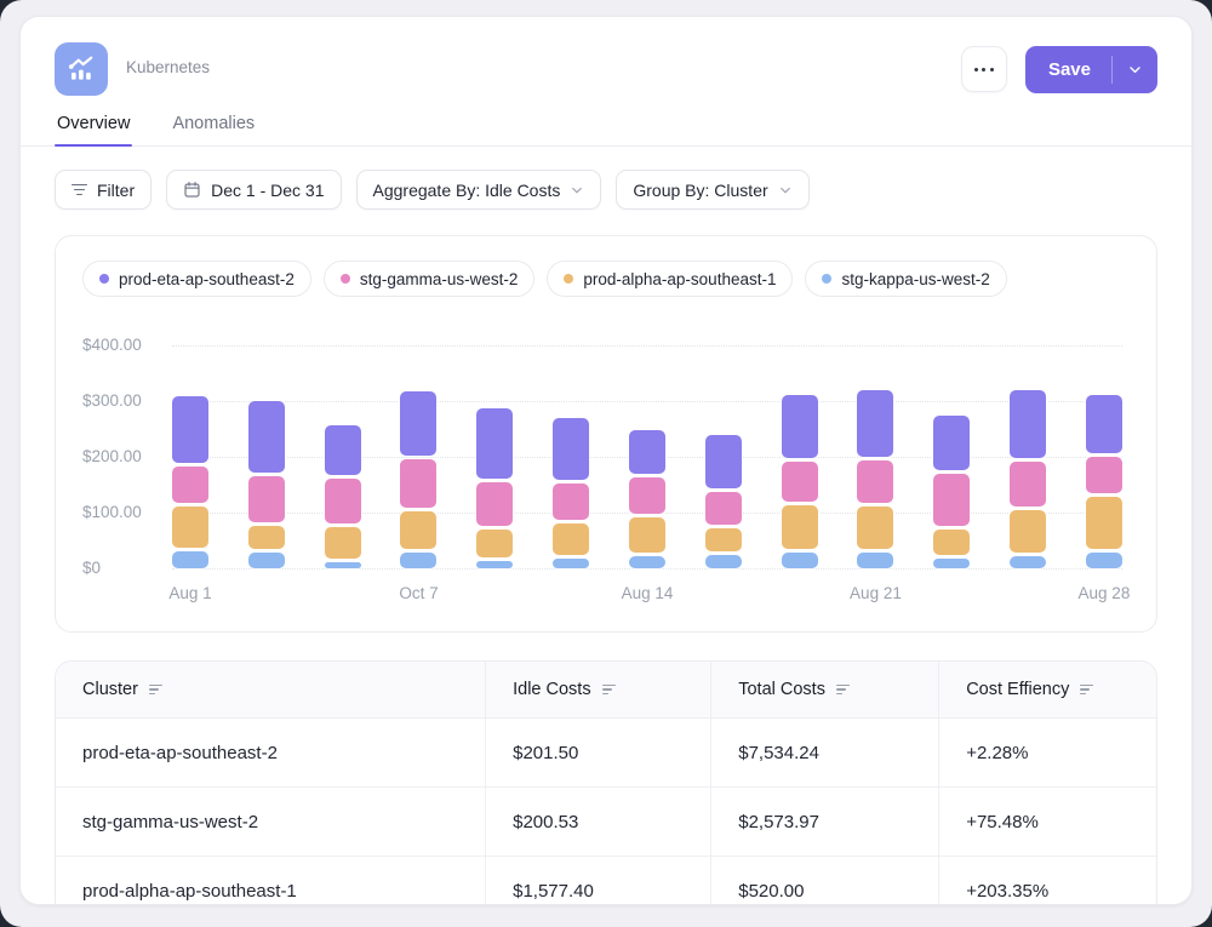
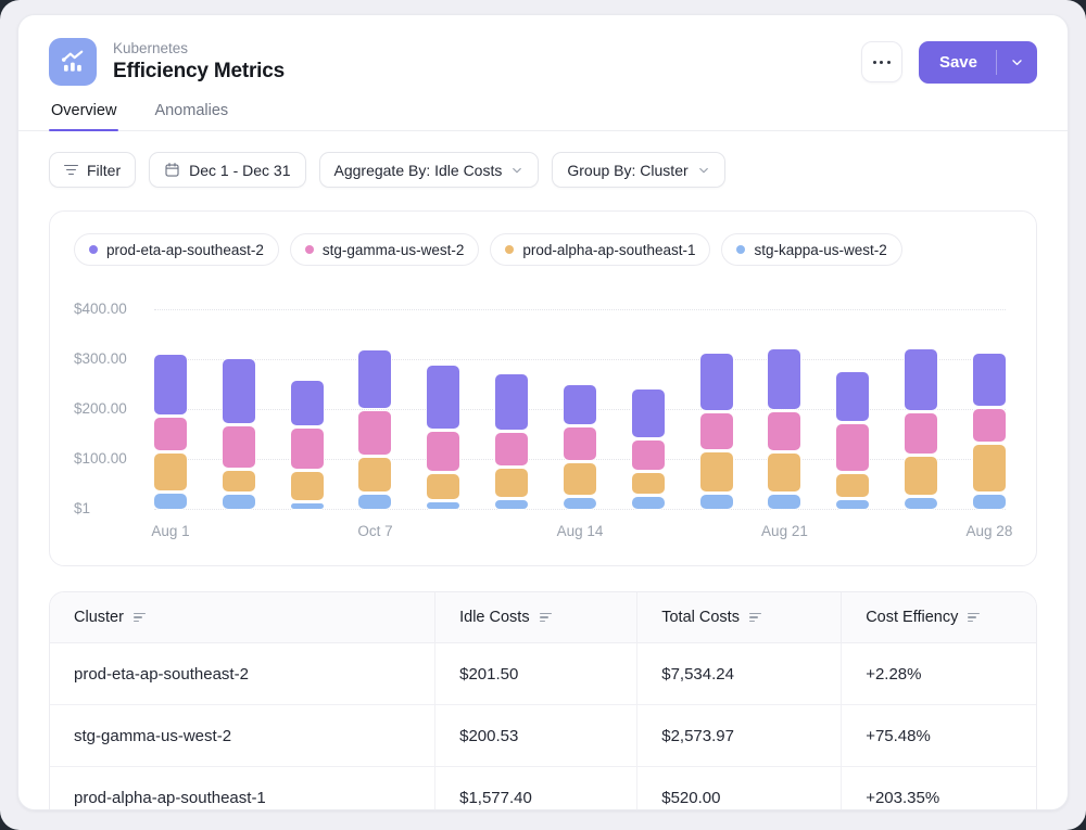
  Kubernetes
+ Efficiency Metrics
  Save
  Overview
  Anomalies
  Filter
  Dec 1 - Dec 31
  Aggregate By: Idle Costs
  Group By: Cluster
  prod-eta-ap-southeast-2
  stg-gamma-us-west-2
  prod-alpha-ap-southeast-1
  stg-kappa-us-west-2
  $400.00
  $300.00
  $200.00
  $100.00
- $0
+ $1
  Aug 1
  Oct 7
  Aug 14
  Aug 21
  Aug 28
  Cluster
  Idle Costs
  Total Costs
  Cost Effiency
  prod-eta-ap-southeast-2
  $201.50
  $7,534.24
  +2.28%
  stg-gamma-us-west-2
  $200.53
  $2,573.97
  +75.48%
  prod-alpha-ap-southeast-1
  $1,577.40
  $520.00
  +203.35%
